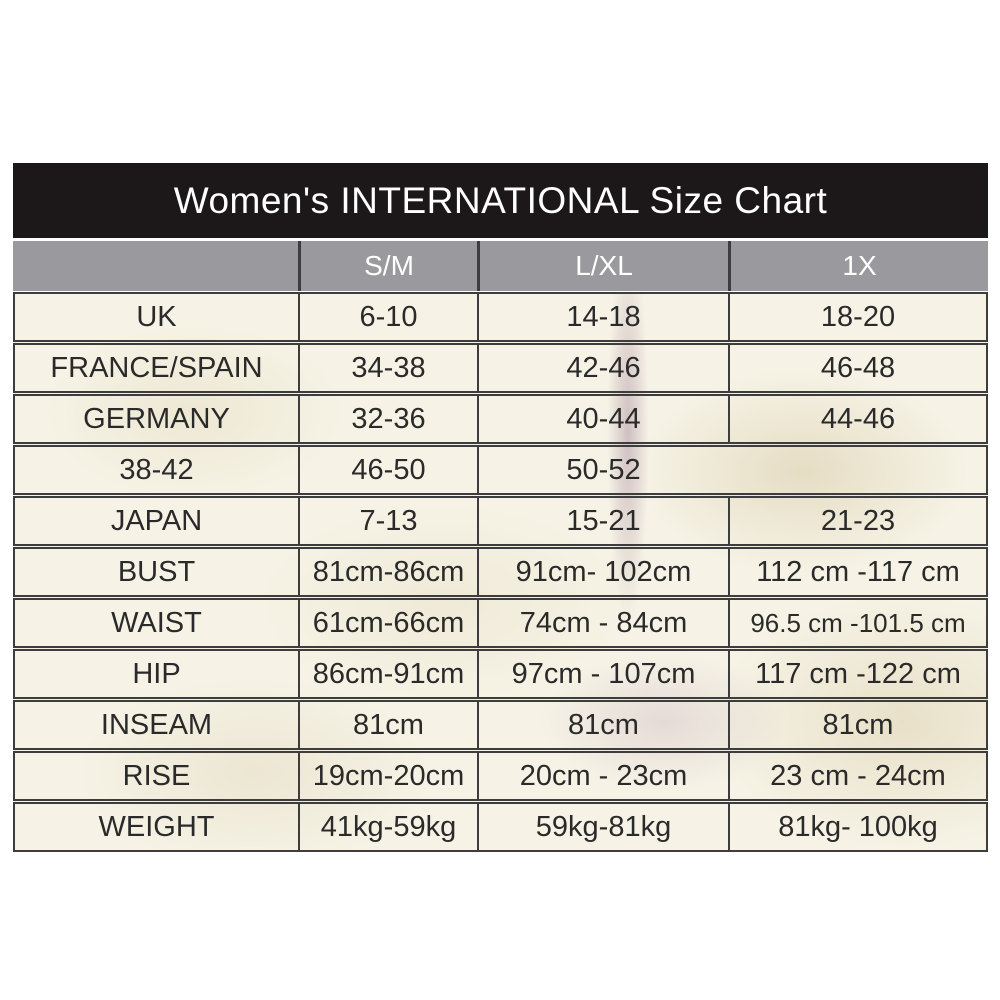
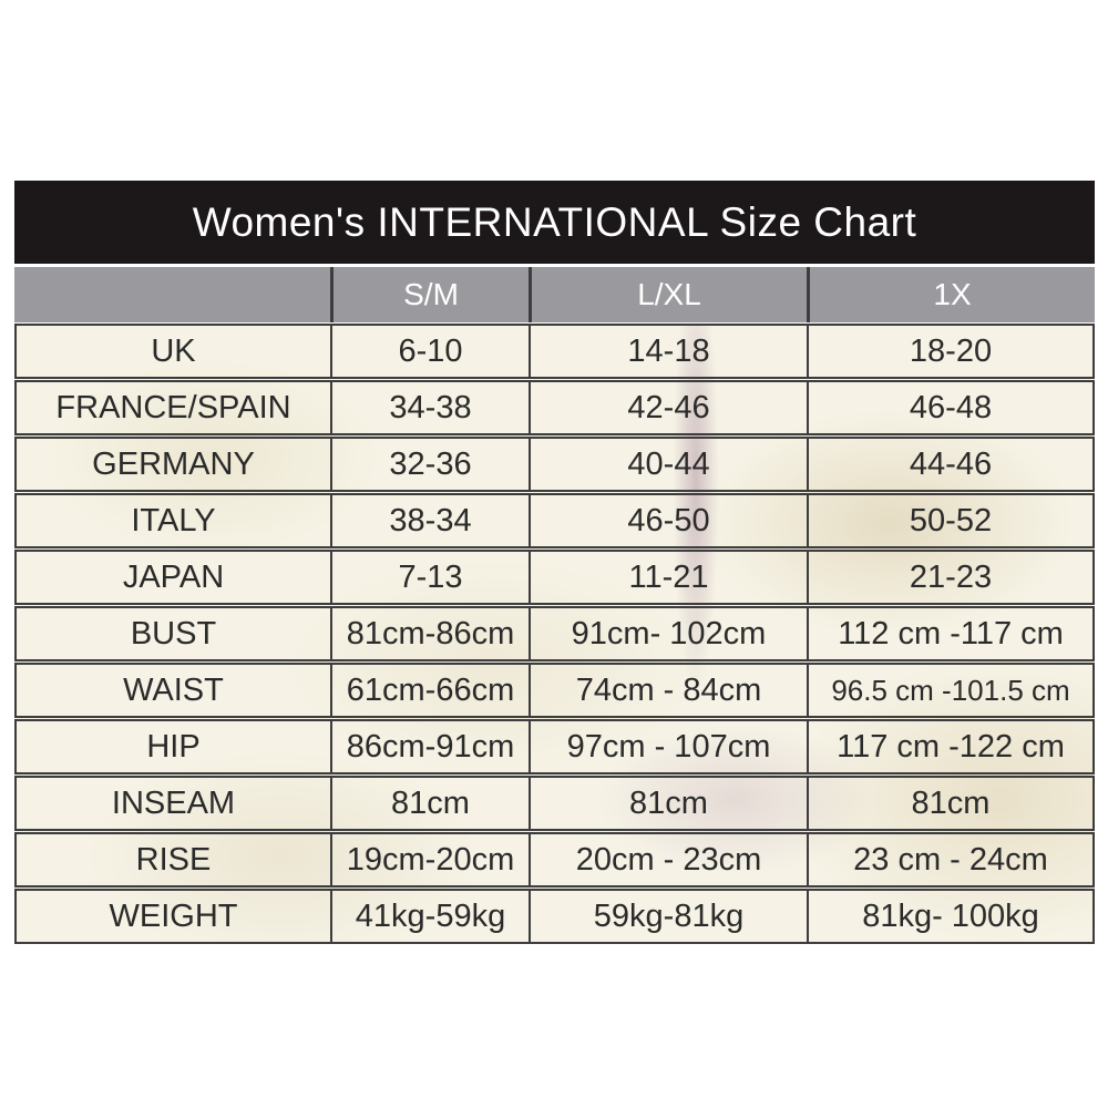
  Women's INTERNATIONAL Size Chart
  S/M
  L/XL
  1X
  UK
  6-10
  14-18
  18-20
  FRANCE/SPAIN
  34-38
  42-46
  46-48
  GERMANY
  32-36
  40-44
  44-46
+ ITALY
- 38-42
+ 38-34
  46-50
  50-52
  JAPAN
  7-13
- 15-21
+ 11-21
  21-23
  BUST
  81cm-86cm
  91cm- 102cm
  112 cm -117 cm
  WAIST
  61cm-66cm
  74cm - 84cm
  96.5 cm -101.5 cm
  HIP
  86cm-91cm
  97cm - 107cm
  117 cm -122 cm
  INSEAM
  81cm
  81cm
  81cm
  RISE
  19cm-20cm
  20cm - 23cm
  23 cm - 24cm
  WEIGHT
  41kg-59kg
  59kg-81kg
  81kg- 100kg
